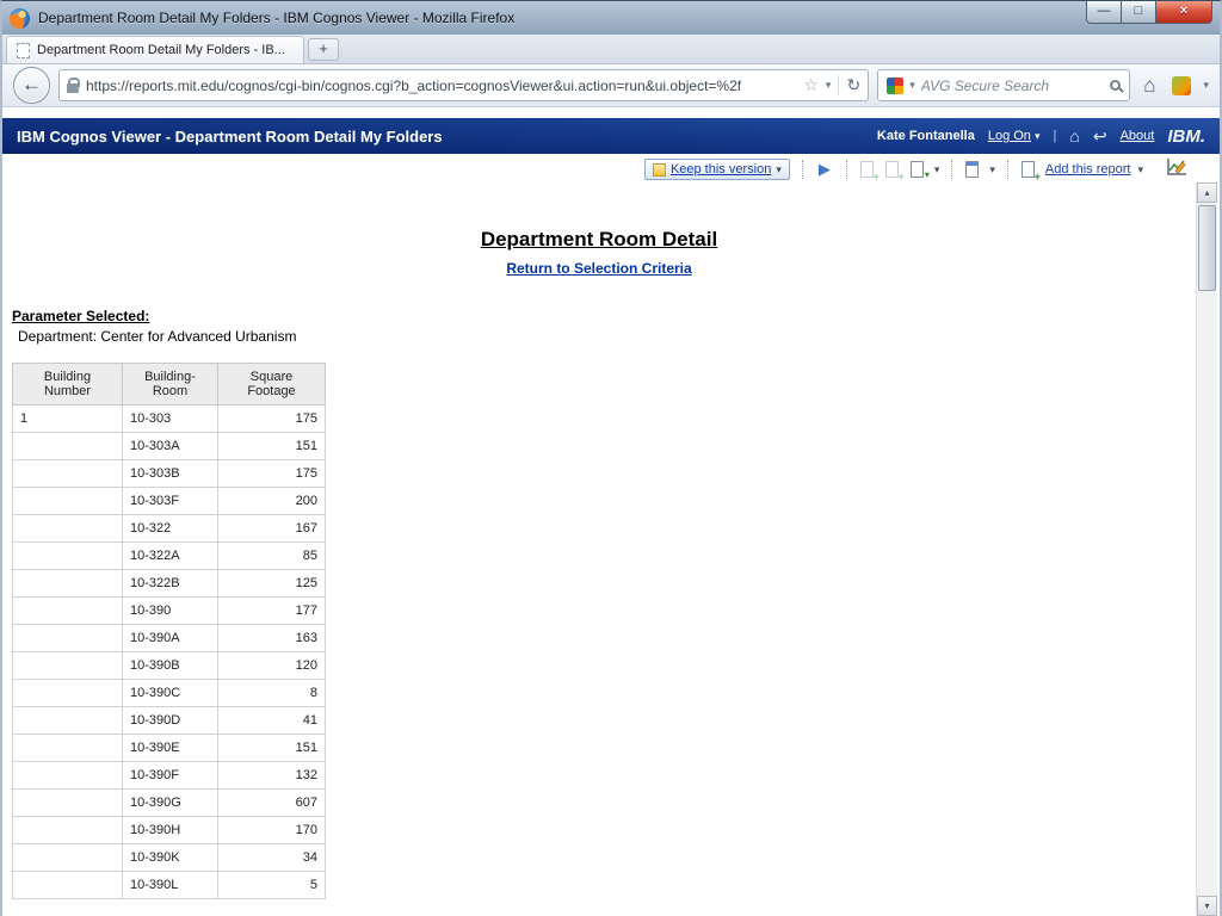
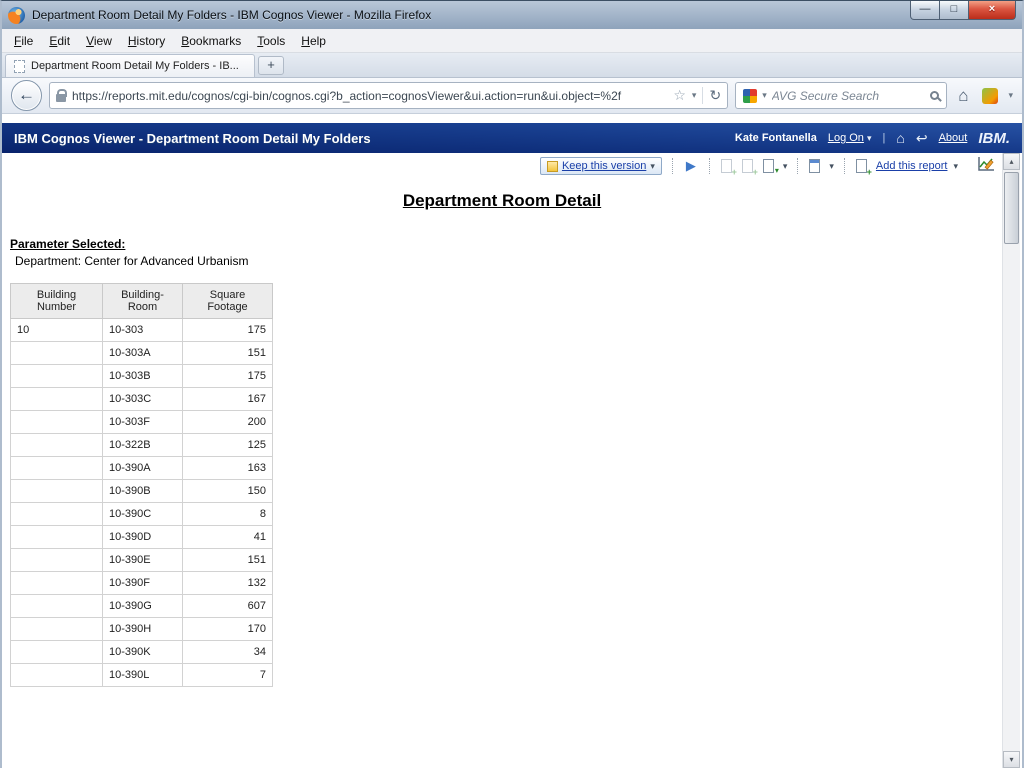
  Department Room Detail My Folders - IBM Cognos Viewer - Mozilla Firefox
  —
  □
  ×
+ File
+ Edit
+ View
+ History
+ Bookmarks
+ Tools
+ Help
  Department Room Detail My Folders - IB...
  +
  ←
  https://reports.mit.edu/cognos/cgi-bin/cognos.cgi?b_action=cognosViewer&ui.action=run&ui.object=%2f
  ☆
  ▾
  ↻
  ▾
  AVG Secure Search
  ⌂
  ▾
  IBM Cognos Viewer - Department Room Detail My Folders
  Kate Fontanella
  Log On ▾
  |
  ⌂
  ↩
  About
  IBM.
  Keep this version
  ▾
  ▶
  +
  +
  ▾
  ▾
  ▾
  +
  Add this report
  ▾
  Department Room Detail
- Return to Selection Criteria
  Parameter Selected:
  Department: Center for Advanced Urbanism
  	Building Number	Building-Room	Square Footage
- 1	10-303	175
+ 10	10-303	175
  	10-303A	151
  	10-303B	175
+ 	10-303C	167
  	10-303F	200
- 	10-322	167
- 	10-322A	85
  	10-322B	125
- 	10-390	177
  	10-390A	163
- 	10-390B	120
+ 	10-390B	150
  	10-390C	8
  	10-390D	41
  	10-390E	151
  	10-390F	132
  	10-390G	607
  	10-390H	170
  	10-390K	34
- 	10-390L	5
+ 	10-390L	7
  ▴
  ▾
